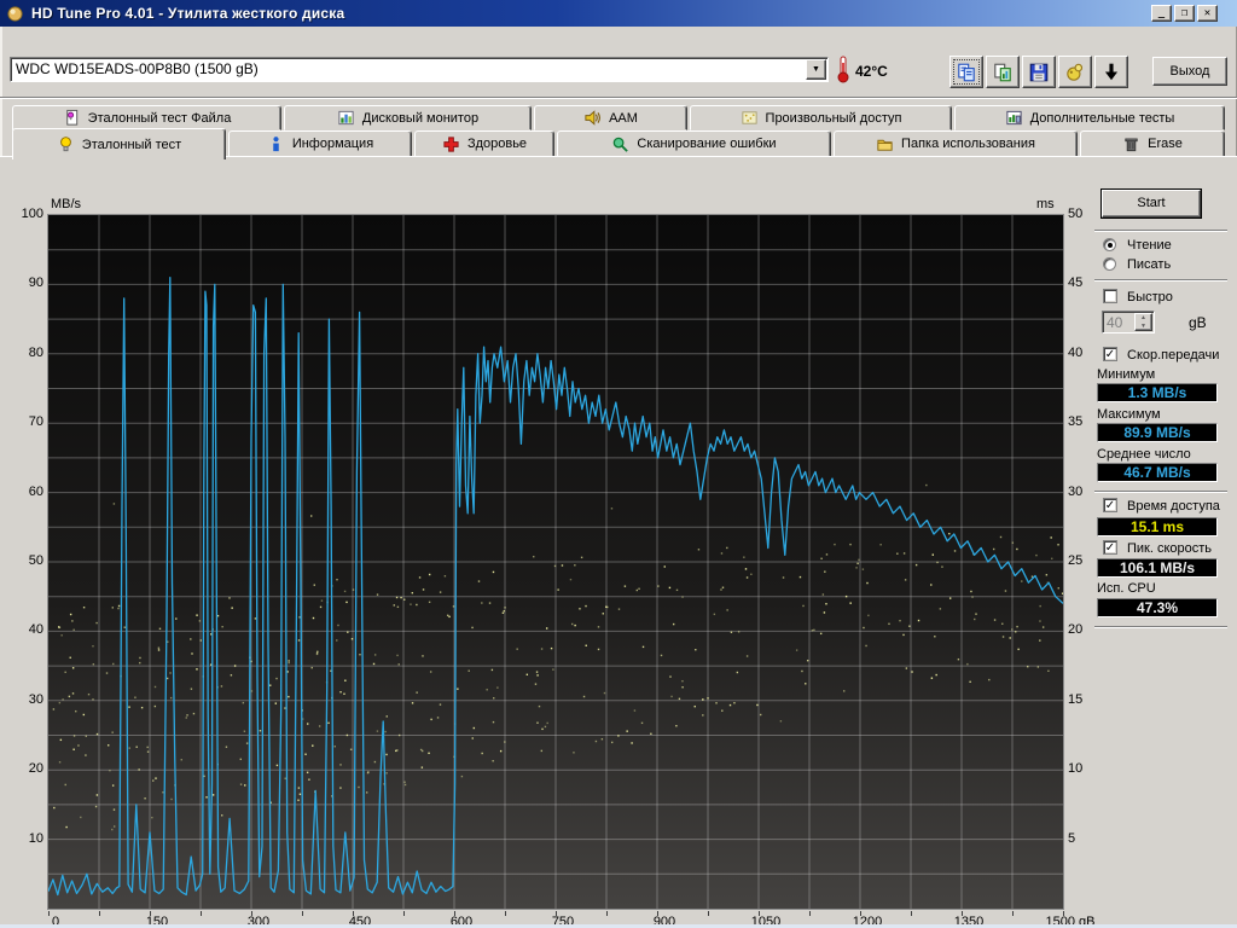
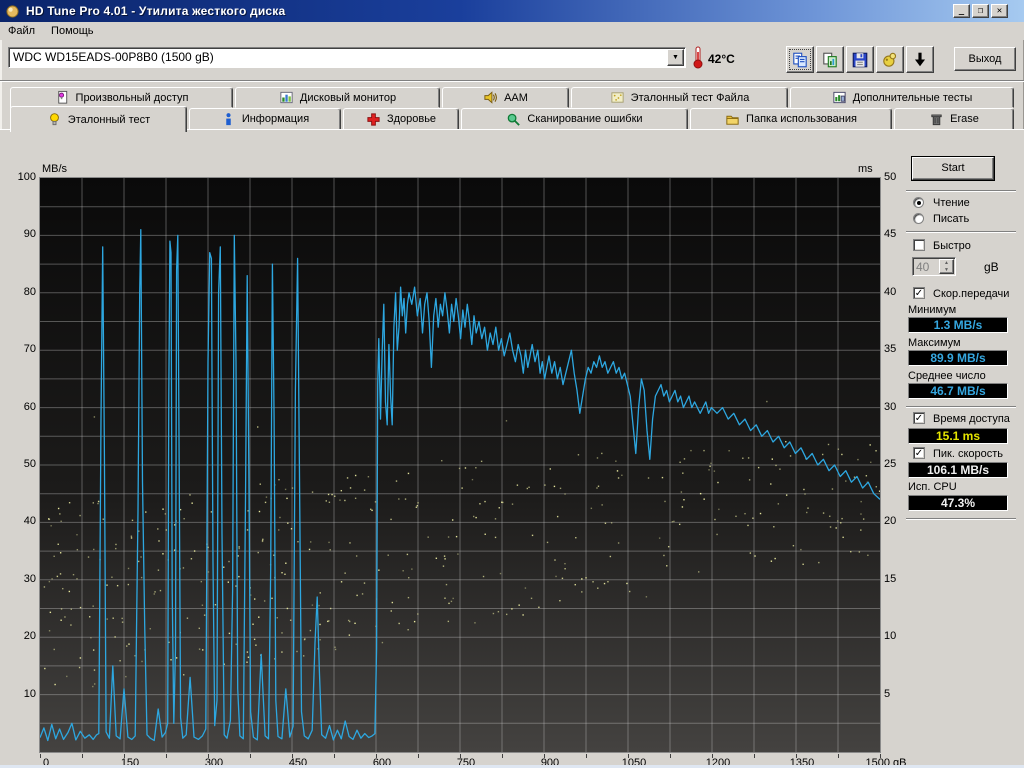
  HD Tune Pro 4.01 - Утилита жесткого диска
  _
  ❐
  ✕
+ Файл
+ Помощь
  WDC WD15EADS-00P8B0 (1500 gB)
  42°C
  Выход
- Эталонный тест Файла
+ Произвольный доступ
  Дисковый монитор
  AAM
- Произвольный доступ
+ Эталонный тест Файла
  Дополнительные тесты
  Эталонный тест
  Информация
  Здоровье
  Сканирование ошибки
  Папка использования
  Erase
  MB/s
  ms
  100
  90
  80
  70
  60
  50
  40
  30
  20
  10
  50
  45
  40
  35
  30
  25
  20
  15
  10
  5
  0
  150
  300
  450
  600
  750
  900
  1050
  1200
  1350
  1500 gB
  Start
  Чтение
  Писать
  Быстро
  40
  gB
  ✓
  Скор.передачи
  Минимум
  1.3 MB/s
  Максимум
  89.9 MB/s
  Среднее число
  46.7 MB/s
  ✓
  Время доступа
  15.1 ms
  ✓
  Пик. скорость
  106.1 MB/s
  Исп. CPU
  47.3%
